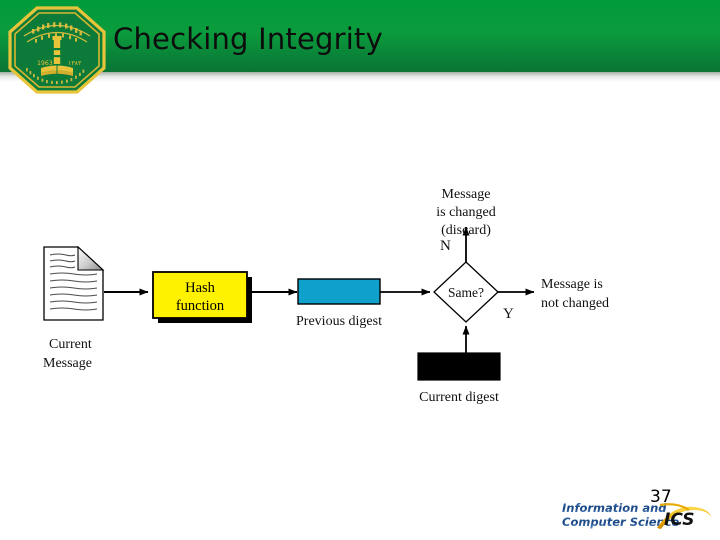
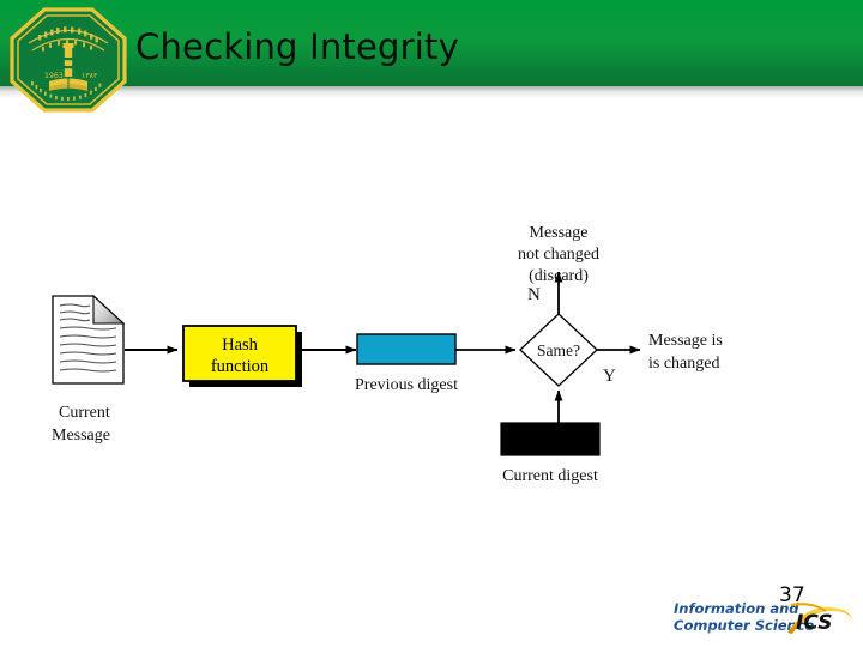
  Checking Integrity
  Current
  Message
  Hash
  function
  Previous digest
  Same?
  Current digest
  N
  Message
- is changed
+ not changed
  (discard)
  Y
  Message is
- not changed
+ is changed
  37
  Information and
  Computer Science
  ICS
